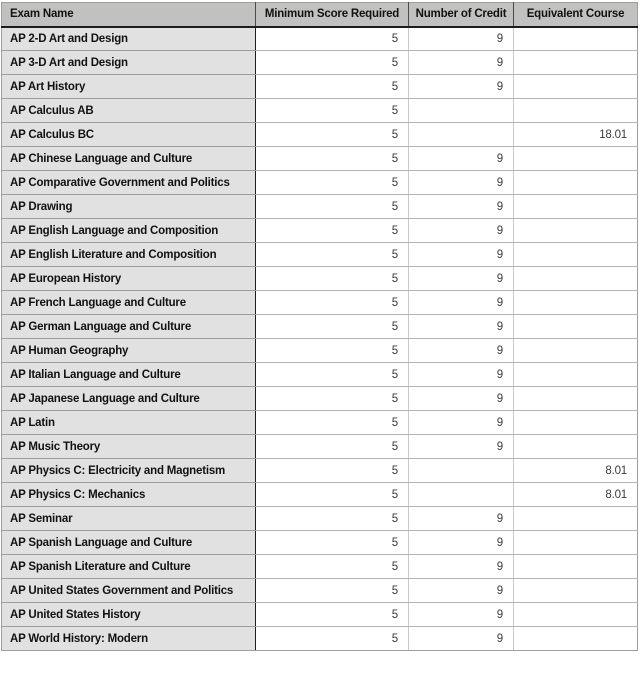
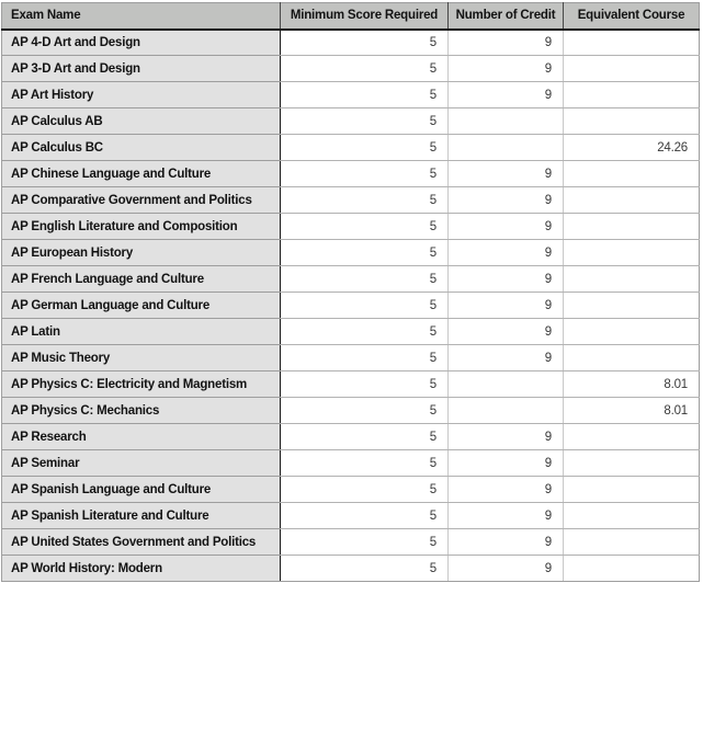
  Exam Name	Minimum Score Required	Number of Credit	Equivalent Course
- AP 2-D Art and Design	5	9
+ AP 4-D Art and Design	5	9
  AP 3-D Art and Design	5	9
  AP Art History	5	9
  AP Calculus AB	5
- AP Calculus BC	5		18.01
+ AP Calculus BC	5		24.26
  AP Chinese Language and Culture	5	9
  AP Comparative Government and Politics	5	9
- AP Drawing	5	9
- AP English Language and Composition	5	9
  AP English Literature and Composition	5	9
  AP European History	5	9
  AP French Language and Culture	5	9
  AP German Language and Culture	5	9
- AP Human Geography	5	9
- AP Italian Language and Culture	5	9
- AP Japanese Language and Culture	5	9
  AP Latin	5	9
  AP Music Theory	5	9
  AP Physics C: Electricity and Magnetism	5		8.01
  AP Physics C: Mechanics	5		8.01
+ AP Research	5	9
  AP Seminar	5	9
  AP Spanish Language and Culture	5	9
  AP Spanish Literature and Culture	5	9
  AP United States Government and Politics	5	9
- AP United States History	5	9
  AP World History: Modern	5	9
